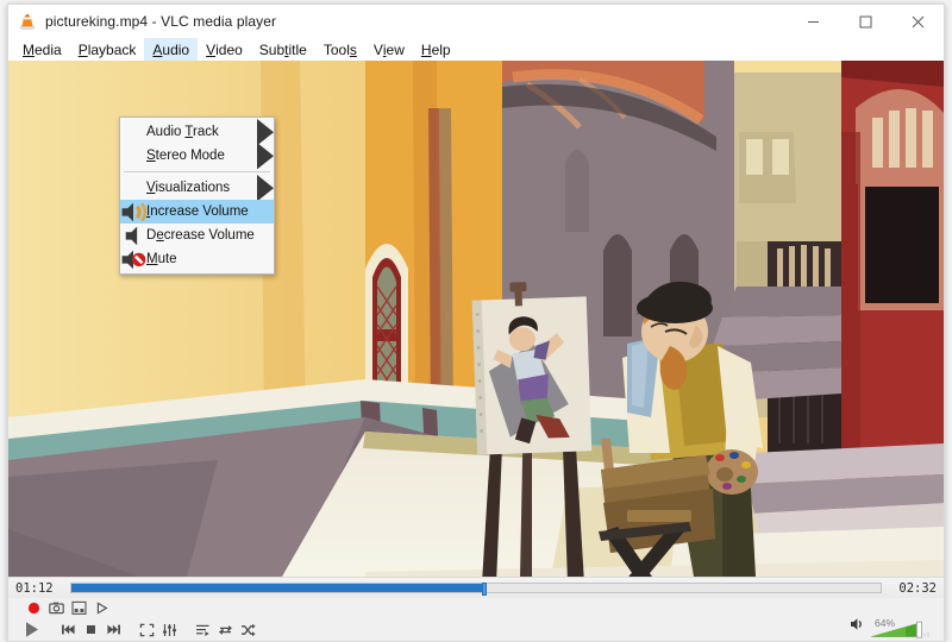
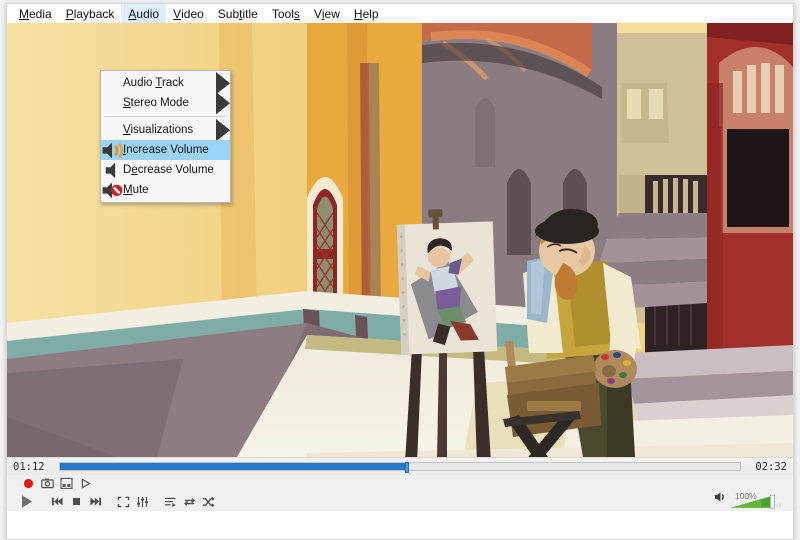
- pictureking.mp4 - VLC media player
  M
  edia
  P
  layback
  A
  udio
  V
  ideo
  Sub
  t
  itle
  Tool
  s
  V
  i
  ew
  H
  elp
  Audio Track
  Stereo Mode
  Visualizations
  Increase Volume
  Decrease Volume
  Mute
  01:12
  02:32
- 64%
+ 100%
